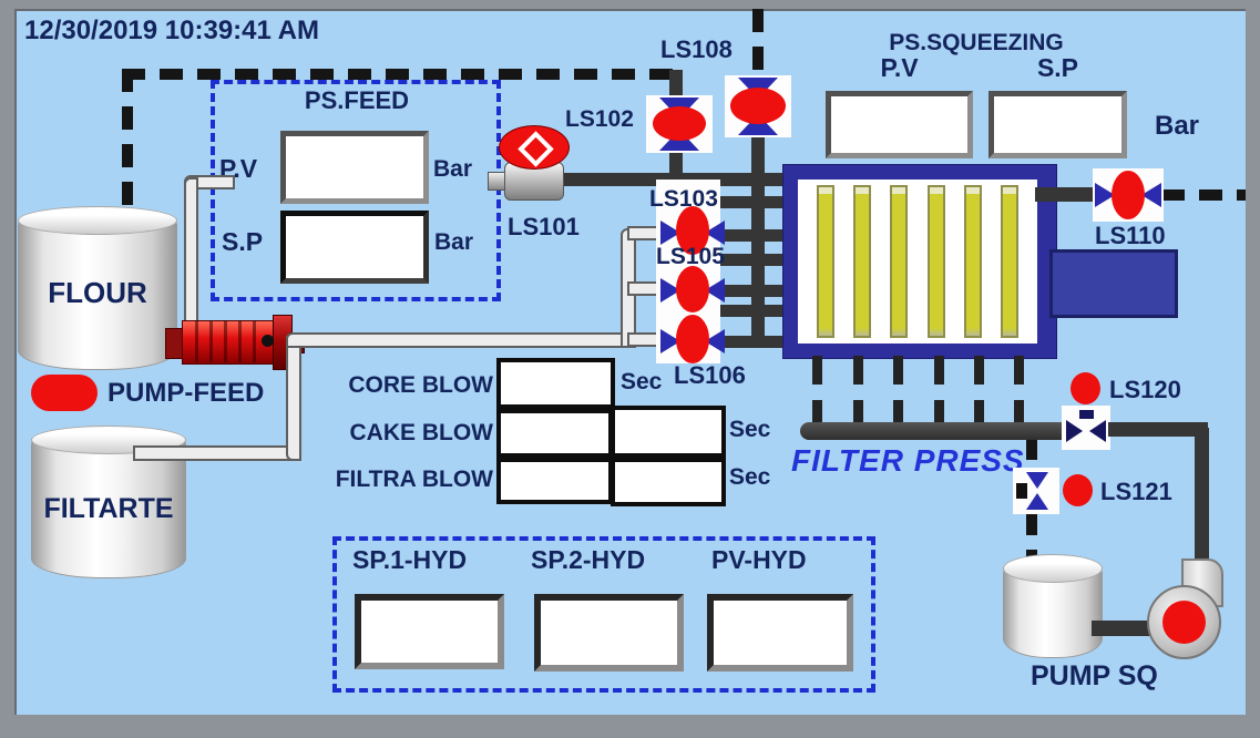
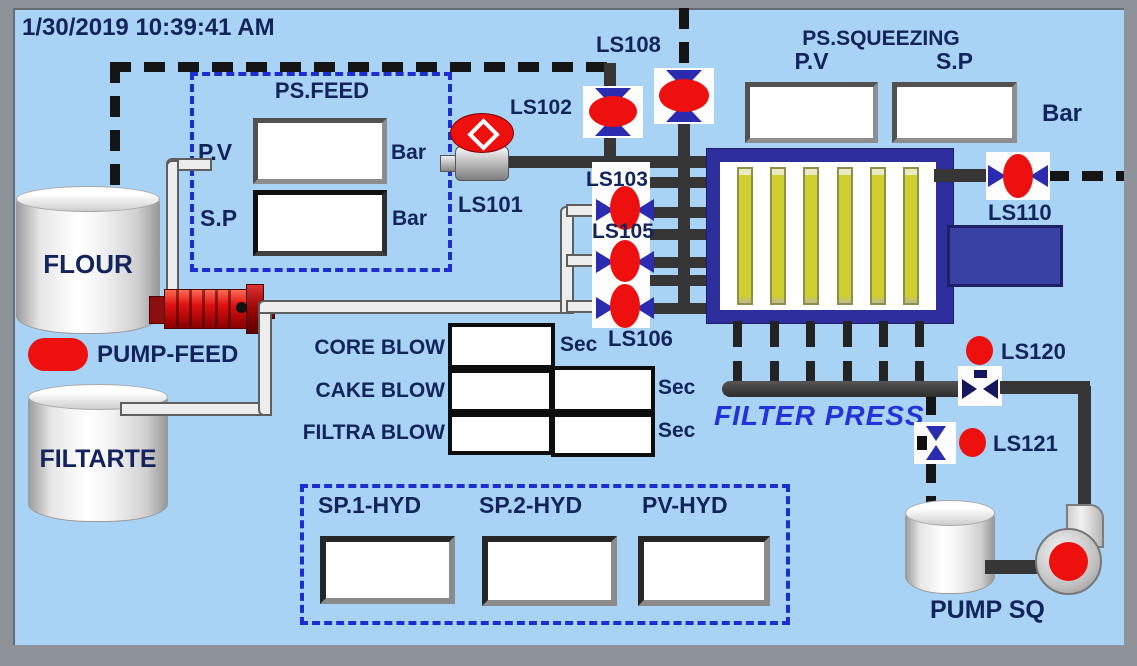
- 12/30/2019 10:39:41 AM
+ 1/30/2019 10:39:41 AM
  PS.FEED
  P.V
  Bar
  S.P
  Bar
  FLOUR
  PUMP-FEED
  FILTARTE
  LS101
  LS102
  LS108
  LS103
  LS105
  LS106
  PS.SQUEEZING
  P.V
  S.P
  Bar
  LS110
  FILTER PRESS
  LS120
  LS121
  PUMP SQ
  CORE BLOW
  CAKE BLOW
  FILTRA BLOW
  Sec
  Sec
  Sec
  SP.1-HYD
  SP.2-HYD
  PV-HYD
